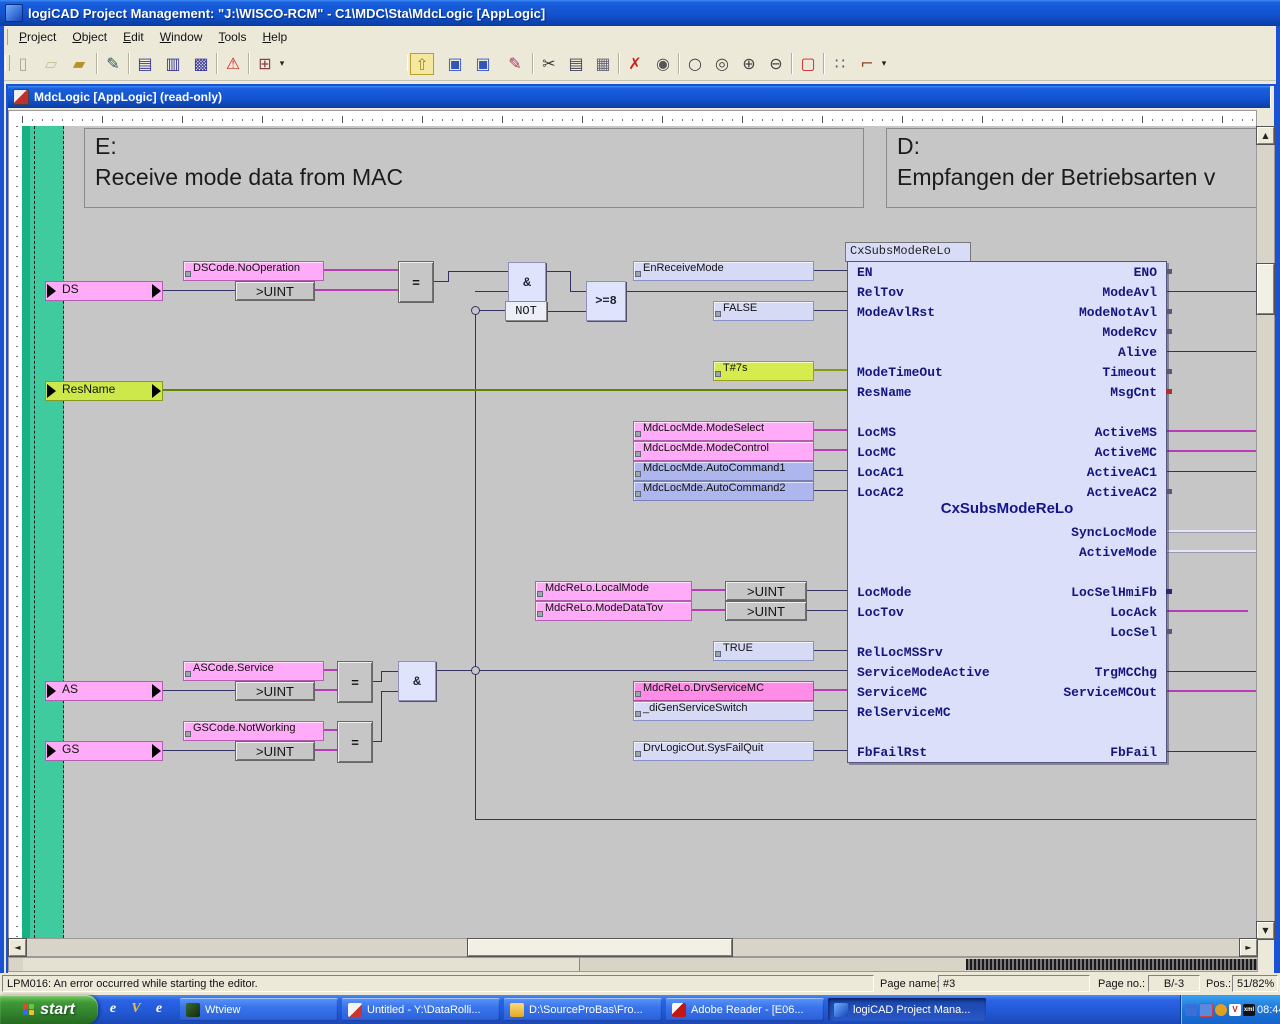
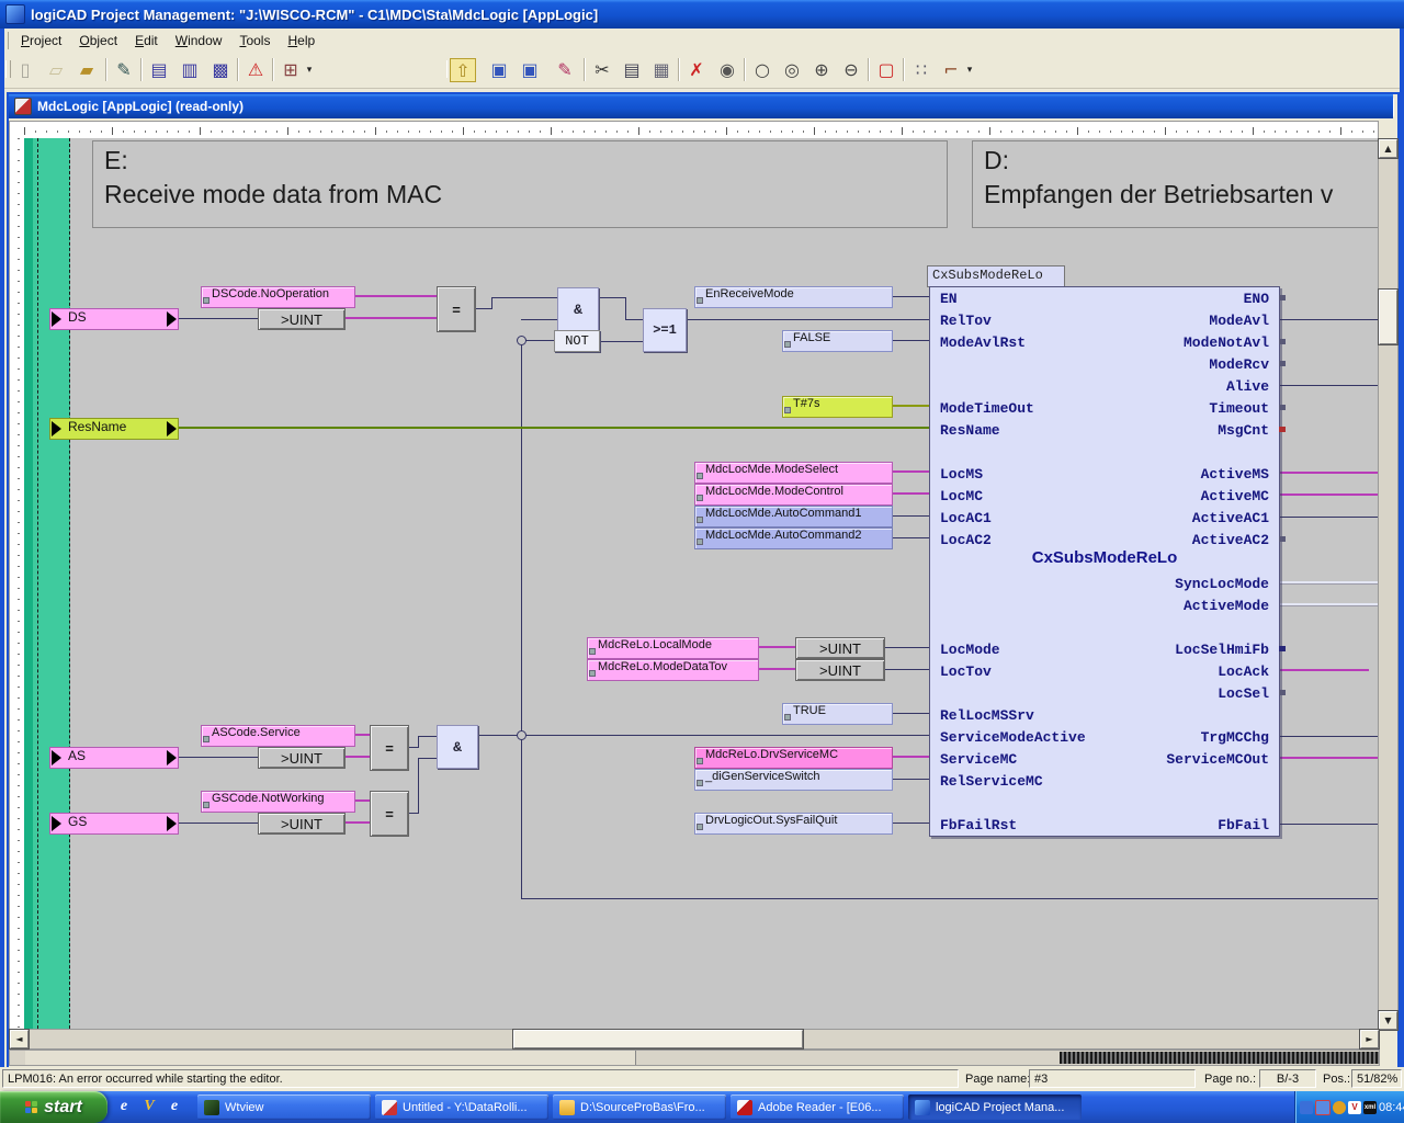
  logiCAD Project Management: "J:\WISCO-RCM" - C1\MDC\Sta\MdcLogic [AppLogic]
  Project
  Object
  Edit
  Window
  Tools
  Help
  ▯
  ▱
  ▰
  ✎
  ▤
  ▥
  ▩
  ⚠
  ⊞
  ▾
  ⇧
  ▣
  ▣
  ✎
  ✂
  ▤
  ▦
  ✗
  ◉
  ○
  ◎
  ⊕
  ⊖
  ▢
  ∷
  ⌐
  ▾
  MdcLogic [AppLogic] (read-only)
  E:
  Receive mode data from MAC
  D:
  Empfangen der Betriebsarten v
  =
  &
  NOT
- >=8
+ >=1
  >UINT
  >UINT
  >UINT
  >UINT
  >UINT
  =
  &
  =
  DS
  ResName
  AS
  GS
  DSCode.NoOperation
  EnReceiveMode
  FALSE
  T#7s
  MdcLocMde.ModeSelect
  MdcLocMde.ModeControl
  MdcLocMde.AutoCommand1
  MdcLocMde.AutoCommand2
  MdcReLo.LocalMode
  MdcReLo.ModeDataTov
  TRUE
  ASCode.Service
  GSCode.NotWorking
  MdcReLo.DrvServiceMC
  _diGenServiceSwitch
  DrvLogicOut.SysFailQuit
  CxSubsModeReLo
  EN
  RelTov
  ModeAvlRst
  ModeTimeOut
  ResName
  LocMS
  LocMC
  LocAC1
  LocAC2
  LocMode
  LocTov
  RelLocMSSrv
  ServiceModeActive
  ServiceMC
  RelServiceMC
  FbFailRst
  ENO
  ModeAvl
  ModeNotAvl
  ModeRcv
  Alive
  Timeout
  MsgCnt
  ActiveMS
  ActiveMC
  ActiveAC1
  ActiveAC2
  SyncLocMode
  ActiveMode
  LocSelHmiFb
  LocAck
  LocSel
  TrgMCChg
  ServiceMCOut
  FbFail
  CxSubsModeReLo
  ▲
  ▼
  ◄
  ►
  LPM016: An error occurred while starting the editor.
  Page name:
  #3
  Page no.:
  B/-3
  Pos.:
  51/82%
  start
  e
  V
  e
  Wtview
  Untitled - Y:\DataRolli...
  D:\SourceProBas\Fro...
  Adobe Reader - [E06...
  logiCAD Project Mana...
  V
  08:4
